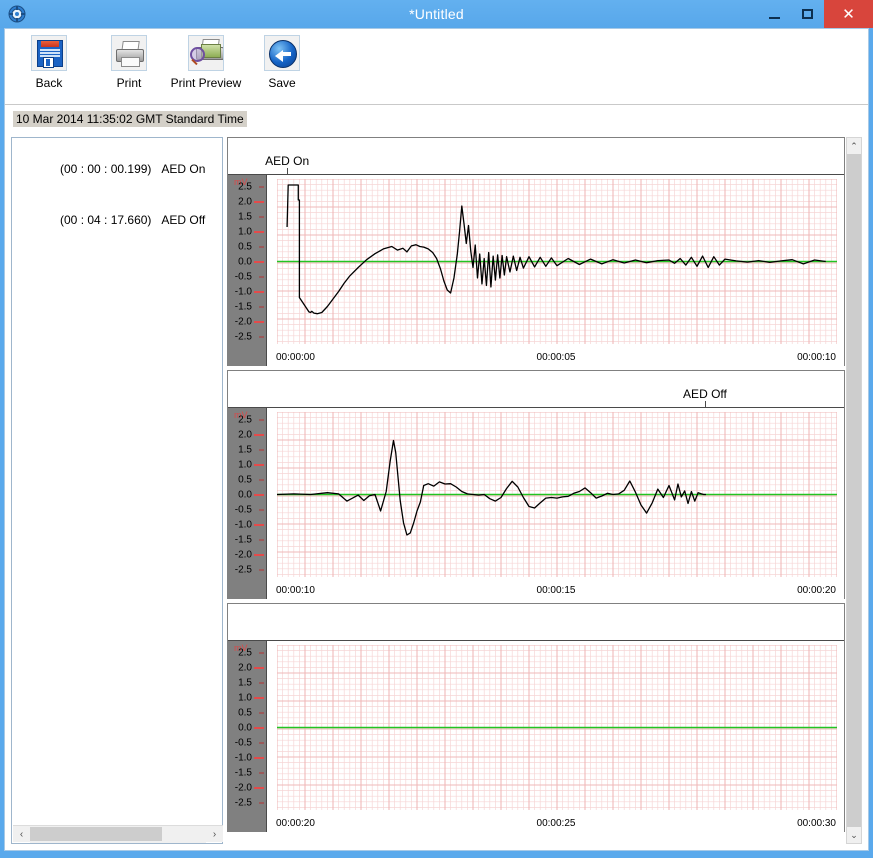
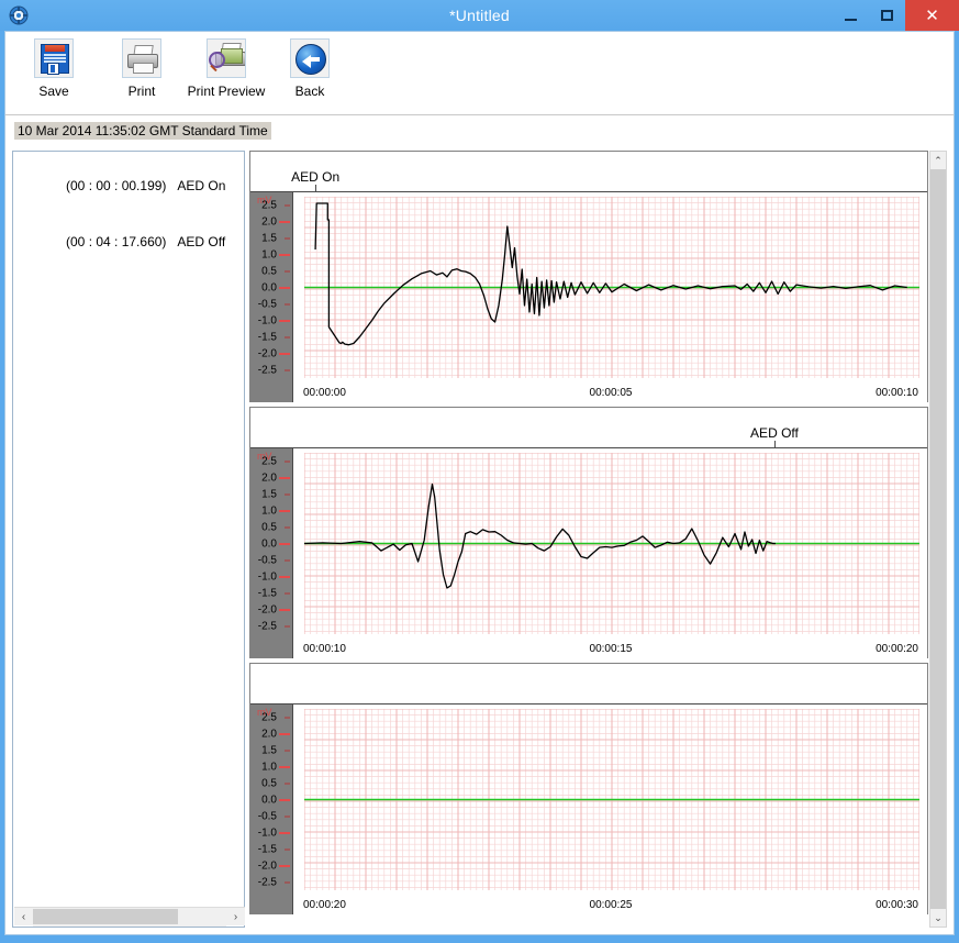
  *Untitled
  ✕
- Back
+ Save
  Print
  Print Preview
- Save
+ Back
  10 Mar 2014 11:35:02 GMT Standard Time
  (00 : 00 : 00.199) AED On
  (00 : 04 : 17.660) AED Off
  ‹
  ›
  AED On
  mV
  2.5
  2.0
  1.5
  1.0
  0.5
  0.0
  -0.5
  -1.0
  -1.5
  -2.0
  -2.5
  00:00:00
  00:00:05
  00:00:10
  AED Off
  mV
  2.5
  2.0
  1.5
  1.0
  0.5
  0.0
  -0.5
  -1.0
  -1.5
  -2.0
  -2.5
  00:00:10
  00:00:15
  00:00:20
  mV
  2.5
  2.0
  1.5
  1.0
  0.5
  0.0
  -0.5
  -1.0
  -1.5
  -2.0
  -2.5
  00:00:20
  00:00:25
  00:00:30
  ⌃
  ⌄
